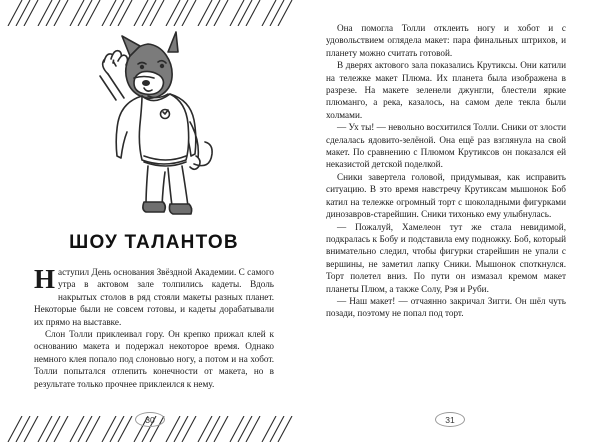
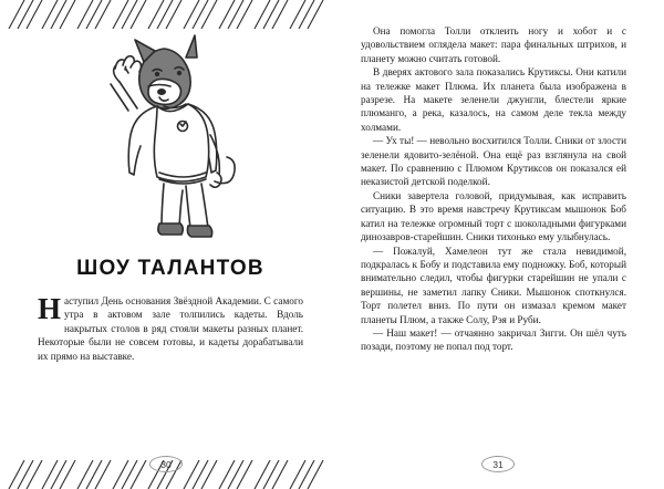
  ШОУ ТАЛАНТОВ
  Н
  аступил День основания Звёздной Академии. С самого утра в актовом зале толпились кадеты. Вдоль накрытых столов в ряд стояли макеты разных планет. Некоторые были не совсем готовы, и кадеты дорабатывали их прямо на выставке.
- Слон Толли приклеивал гору. Он крепко прижал клей к основанию макета и подержал некоторое время. Однако немного клея попало под слоновью ногу, а потом и на хобот. Толли попытался отлепить конечности от макета, но в результате только прочнее приклеился к нему.
  30
  Она помогла Толли отклеить ногу и хобот и с удовольствием оглядела макет: пара финальных штрихов, и планету можно считать готовой.
- В дверях актового зала показались Крутиксы. Они катили на тележке макет Плюма. Их планета была изображена в разрезе. На макете зеленели джунгли, блестели яркие плюманго, а река, казалось, на самом деле текла были холмами.
+ В дверях актового зала показались Крутиксы. Они катили на тележке макет Плюма. Их планета была изображена в разрезе. На макете зеленели джунгли, блестели яркие плюманго, а река, казалось, на самом деле текла между холмами.
- — Ух ты! — невольно восхитился Толли. Сники от злости сделалась ядовито-зелёной. Она ещё раз взглянула на свой макет. По сравнению с Плюмом Крутиксов он показался ей неказистой детской поделкой.
+ — Ух ты! — невольно восхитился Толли. Сники от злости зеленели ядовито-зелёной. Она ещё раз взглянула на свой макет. По сравнению с Плюмом Крутиксов он показался ей неказистой детской поделкой.
  Сники завертела головой, придумывая, как исправить ситуацию. В это время навстречу Крутиксам мышонок Боб катил на тележке огромный торт с шоколадными фигурками динозавров-старейшин. Сники тихонько ему улыбнулась.
  — Пожалуй, Хамелеон тут же стала невидимой, подкралась к Бобу и подставила ему подножку. Боб, который внимательно следил, чтобы фигурки старейшин не упали с вершины, не заметил лапку Сники. Мышонок споткнулся. Торт полетел вниз. По пути он измазал кремом макет планеты Плюм, а также Солу, Рэя и Руби.
  — Наш макет! — отчаянно закричал Зигги. Он шёл чуть позади, поэтому не попал под торт.
  31
